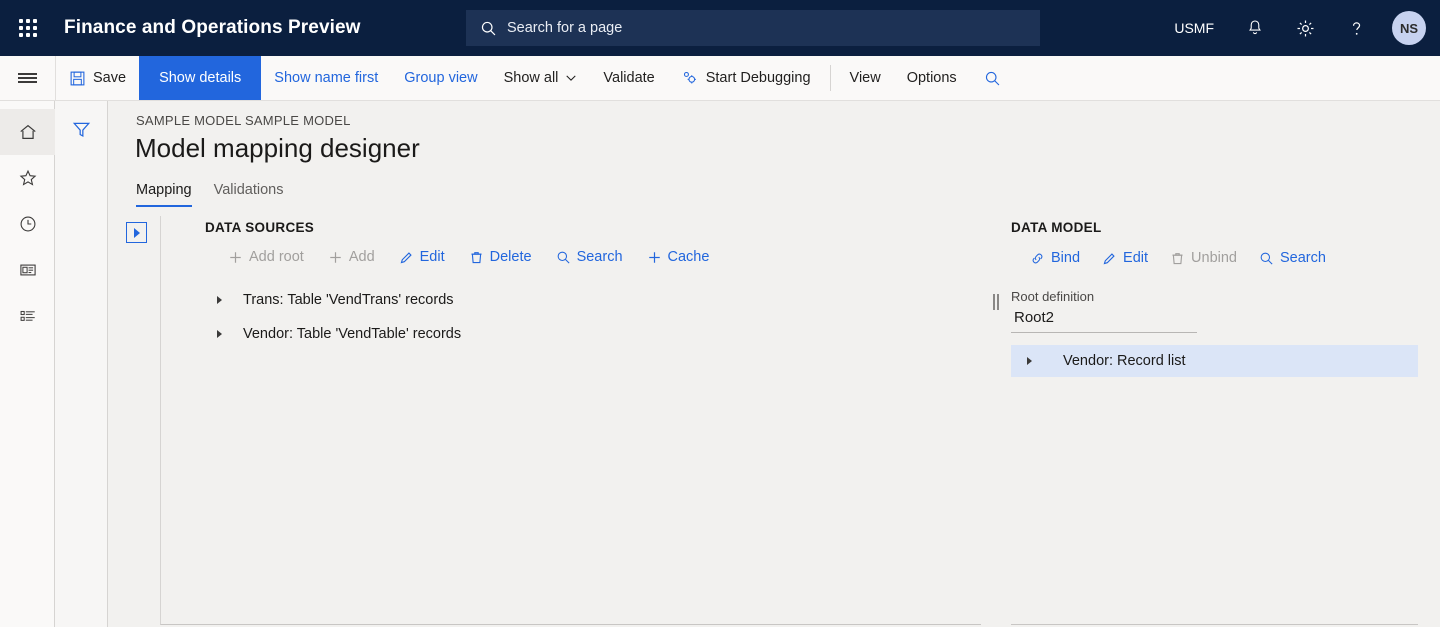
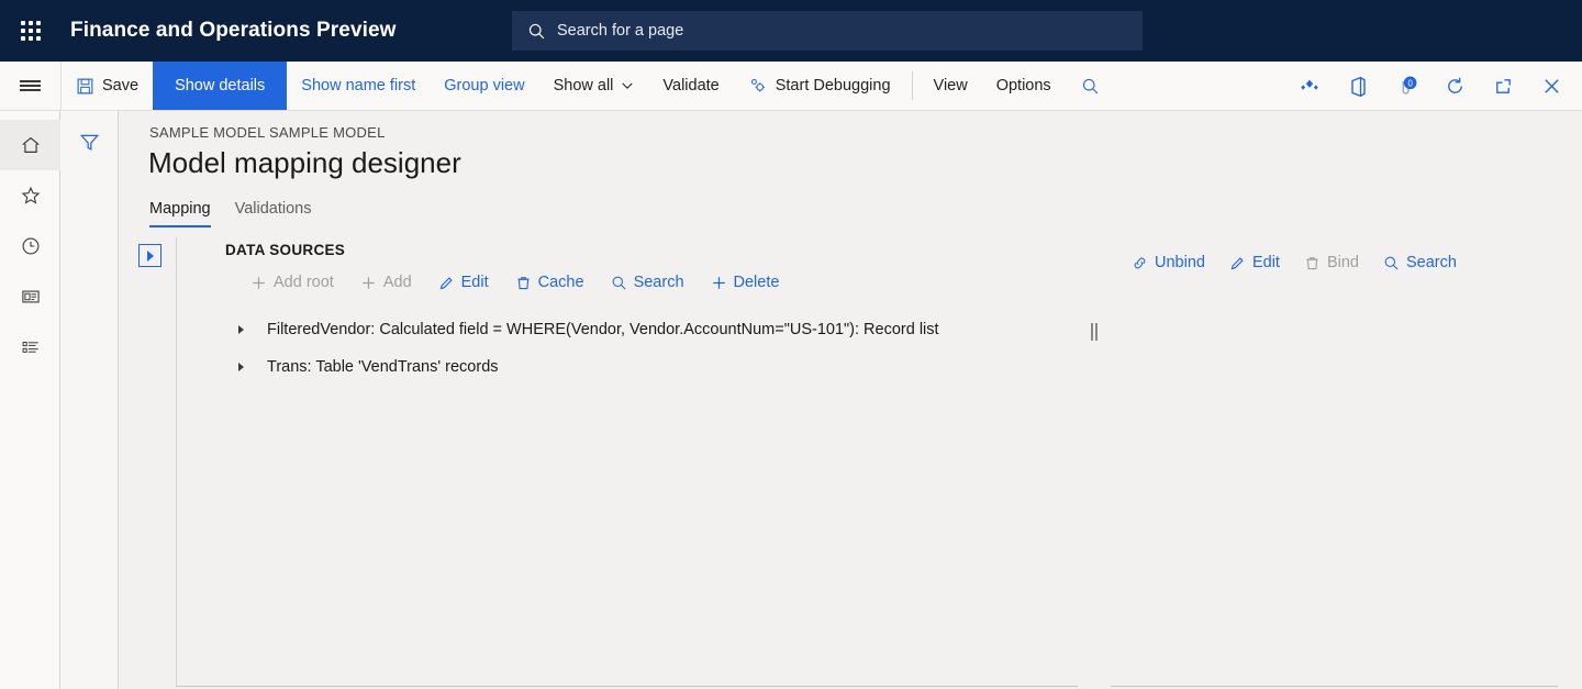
  Finance and Operations Preview
  Search for a page
- USMF
- NS
  Save
  Show details
  Show name first
  Group view
  Show all
  Validate
  Start Debugging
  View
  Options
+ 0
  SAMPLE MODEL SAMPLE MODEL
  Model mapping designer
  Mapping
  Validations
  DATA SOURCES
  Add root
  Add
  Edit
- Delete
+ Cache
  Search
- Cache
+ Delete
+ FilteredVendor: Calculated field = WHERE(Vendor, Vendor.AccountNum="US-101"): Record list
  Trans: Table 'VendTrans' records
- Vendor: Table 'VendTable' records
- DATA MODEL
- Bind
+ Unbind
  Edit
- Unbind
+ Bind
  Search
- Root definition
- Root2
- Vendor: Record list
